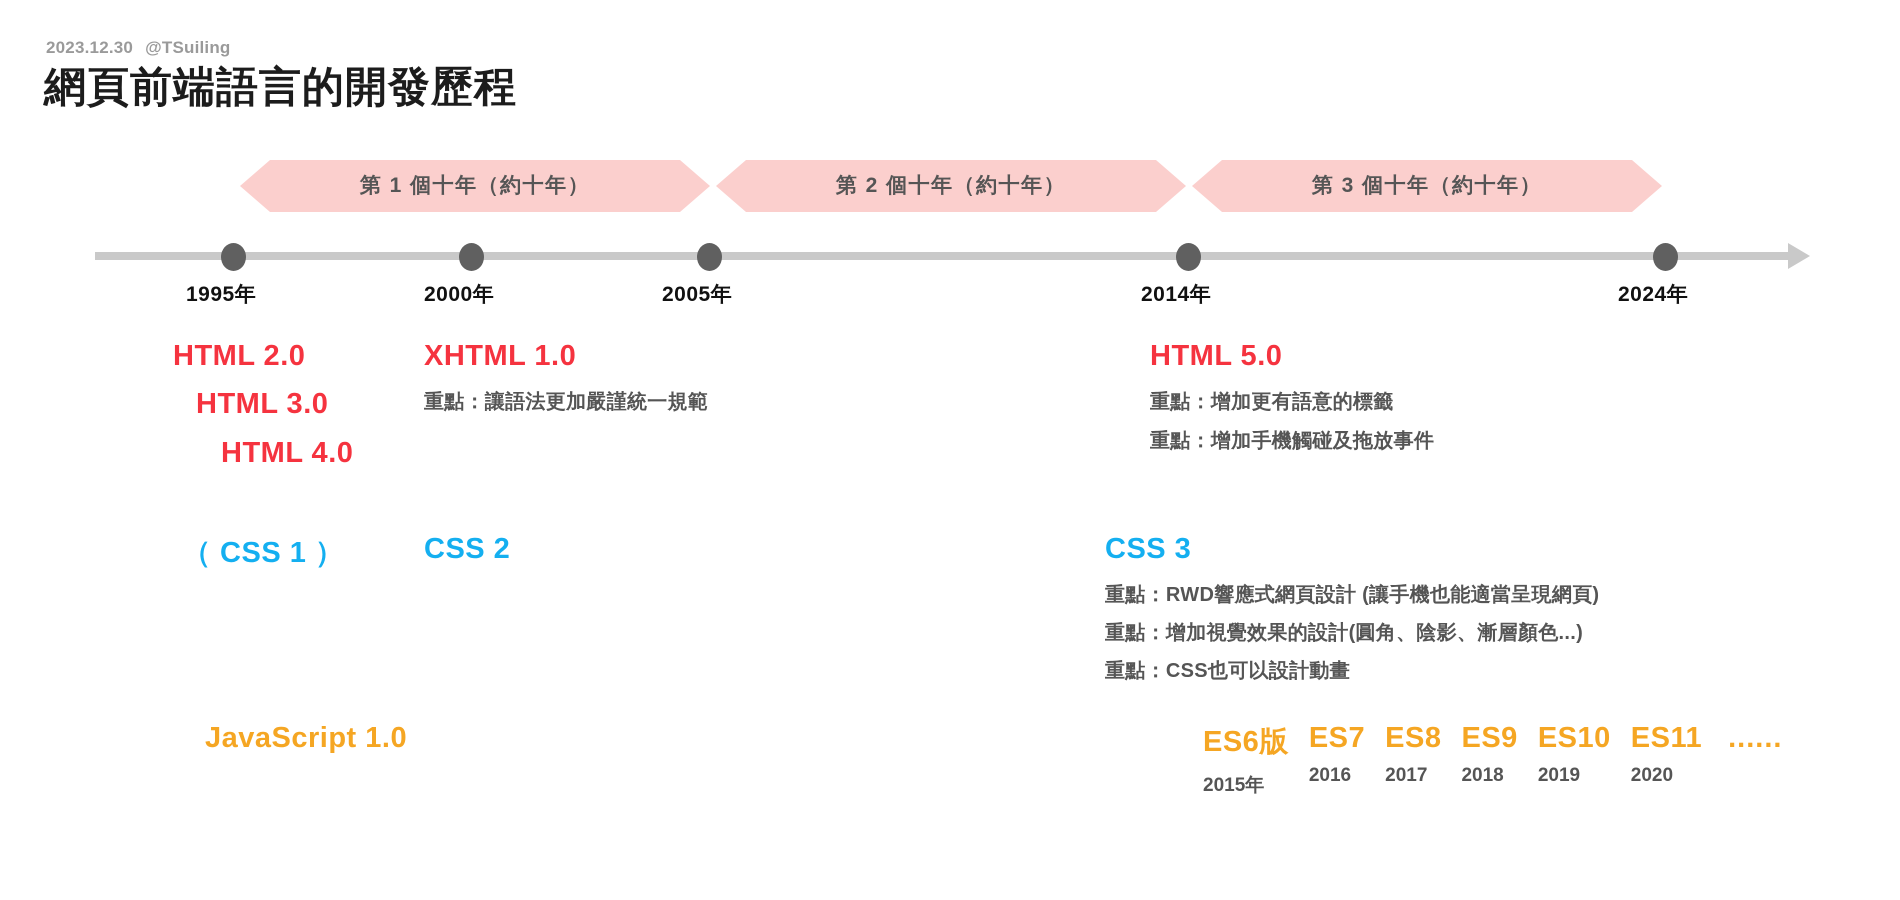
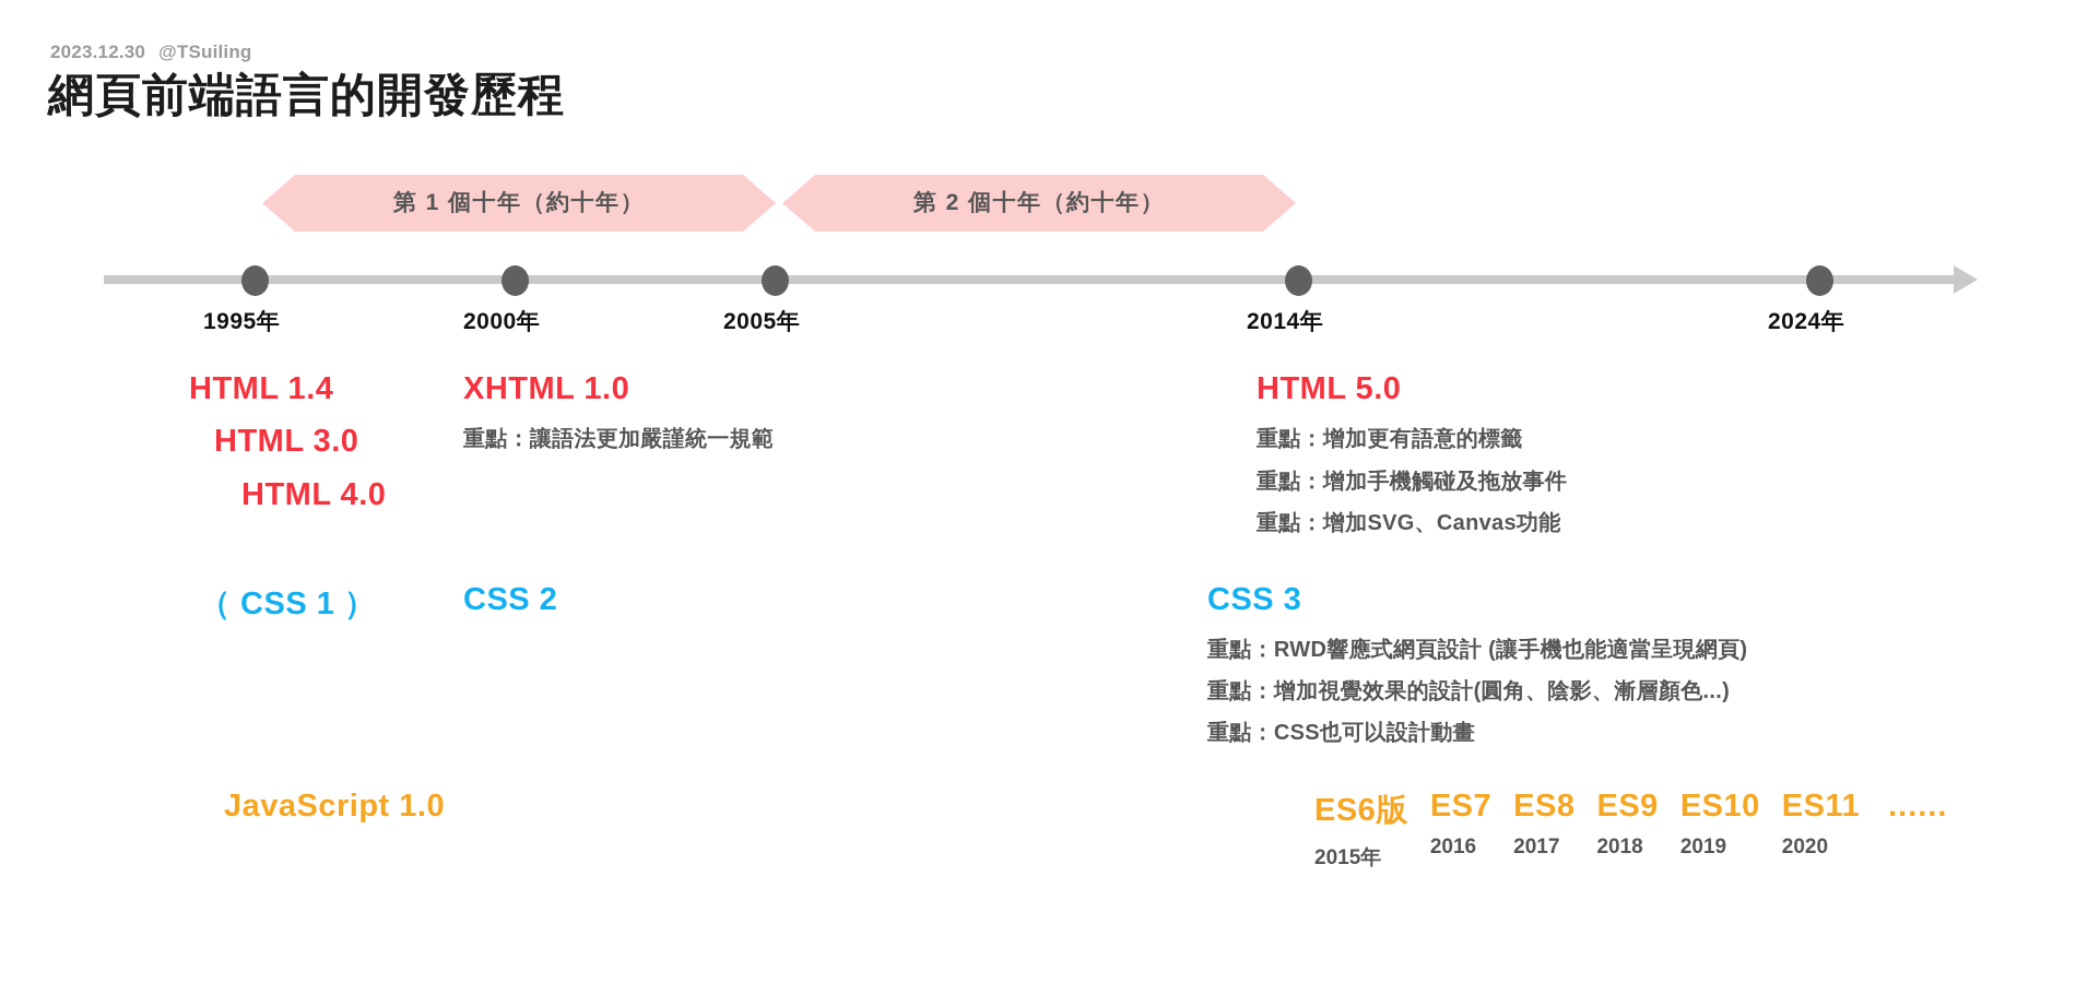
  2023.12.30 @TSuiling
  網頁前端語言的開發歷程
  第 1 個十年（約十年）
  第 2 個十年（約十年）
- 第 3 個十年（約十年）
  1995年
  2000年
  2005年
  2014年
  2024年
- HTML 2.0
+ HTML 1.4
  HTML 3.0
  HTML 4.0
  XHTML 1.0
  重點：讓語法更加嚴謹統一規範
  HTML 5.0
  重點：增加更有語意的標籤
  重點：增加手機觸碰及拖放事件
+ 重點：增加SVG、Canvas功能
  （ CSS 1 ）
  CSS 2
  CSS 3
  重點：RWD響應式網頁設計 (讓手機也能適當呈現網頁)
  重點：增加視覺效果的設計(圓角、陰影、漸層顏色...)
  重點：CSS也可以設計動畫
  JavaScript 1.0
  ES6版
  2015年
  ES7
  2016
  ES8
  2017
  ES9
  2018
  ES10
  2019
  ES11
  2020
  ......
